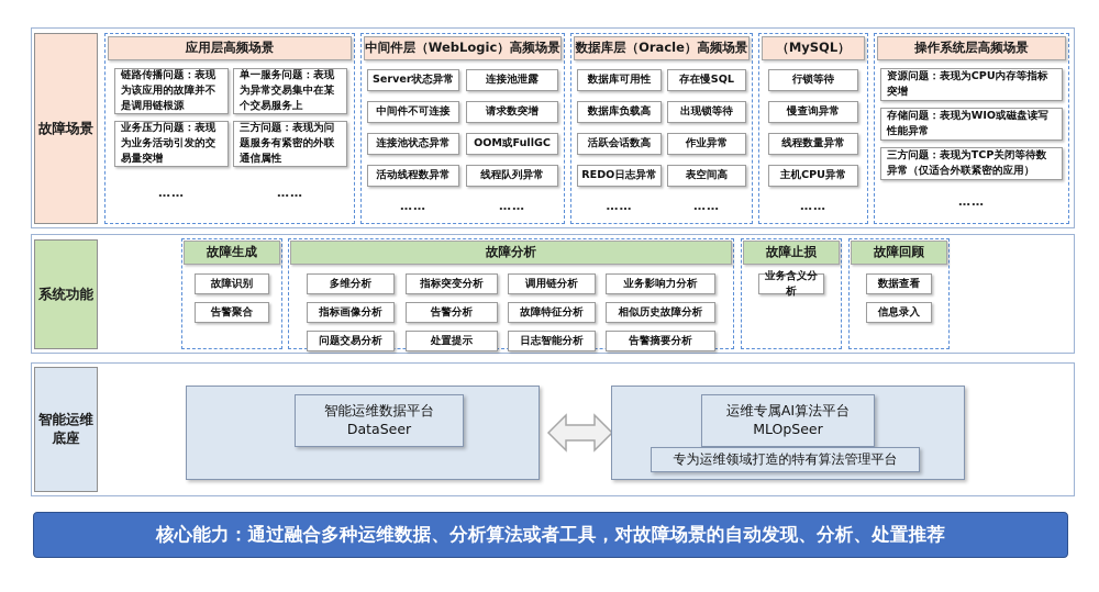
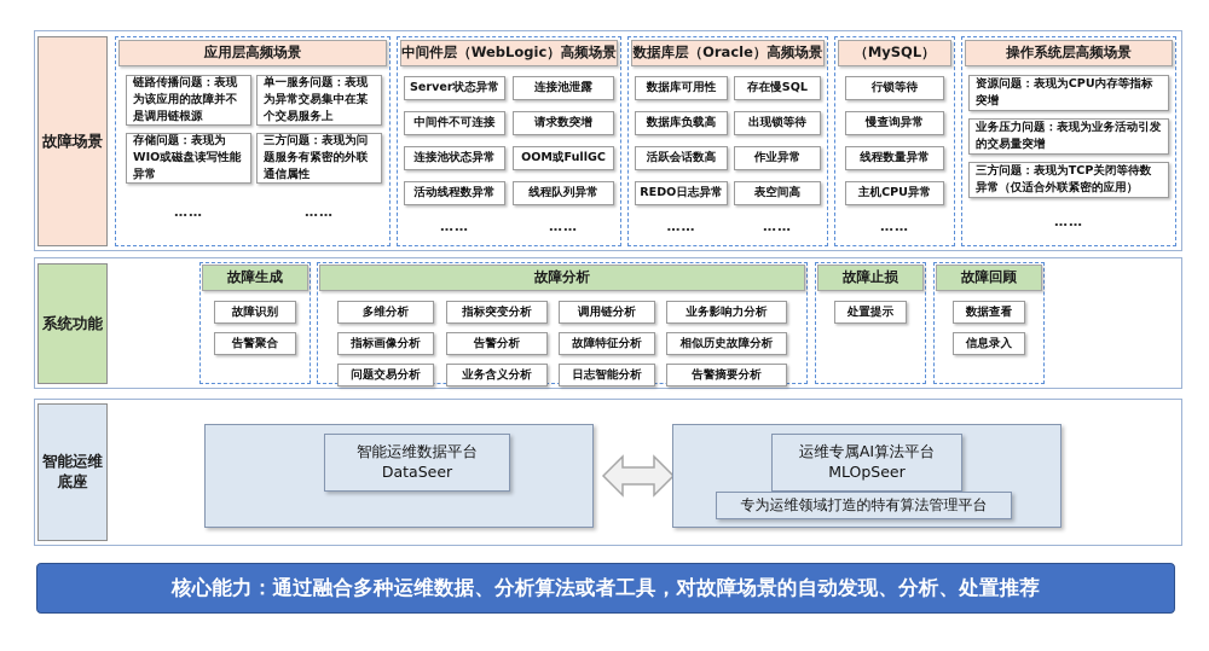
  故障场景
  应用层高频场景
  链路传播问题：表现为该应用的故障并不是调用链根源
  单一服务问题：表现为异常交易集中在某个交易服务上
- 业务压力问题：表现为业务活动引发的交易量突增
+ 存储问题：表现为WIO或磁盘读写性能异常
  三方问题：表现为问题服务有紧密的外联通信属性
  ……
  ……
  中间件层（WebLogic）高频场景
  Server状态异常
  连接池泄露
  中间件不可连接
  请求数突增
  连接池状态异常
  OOM或FullGC
  活动线程数异常
  线程队列异常
  ……
  ……
  数据库层（Oracle）高频场景
  数据库可用性
  存在慢SQL
  数据库负载高
  出现锁等待
  活跃会话数高
  作业异常
  REDO日志异常
  表空间高
  ……
  ……
  （MySQL）
  行锁等待
  慢查询异常
  线程数量异常
  主机CPU异常
  ……
  操作系统层高频场景
  资源问题：表现为CPU内存等指标突增
- 存储问题：表现为WIO或磁盘读写性能异常
+ 业务压力问题：表现为业务活动引发的交易量突增
  三方问题：表现为TCP关闭等待数异常（仅适合外联紧密的应用）
  ……
  系统功能
  故障生成
  故障识别
  告警聚合
  故障分析
  多维分析
  指标突变分析
  调用链分析
  业务影响力分析
  指标画像分析
  告警分析
  故障特征分析
  相似历史故障分析
  问题交易分析
- 处置提示
+ 业务含义分析
  日志智能分析
  告警摘要分析
  故障止损
- 业务含义分析
+ 处置提示
  故障回顾
  数据查看
  信息录入
  智能运维
  底座
  智能运维数据平台
  DataSeer
  运维专属AI算法平台
  MLOpSeer
  专为运维领域打造的特有算法管理平台
  核心能力：通过融合多种运维数据、分析算法或者工具，对故障场景的自动发现、分析、处置推荐
